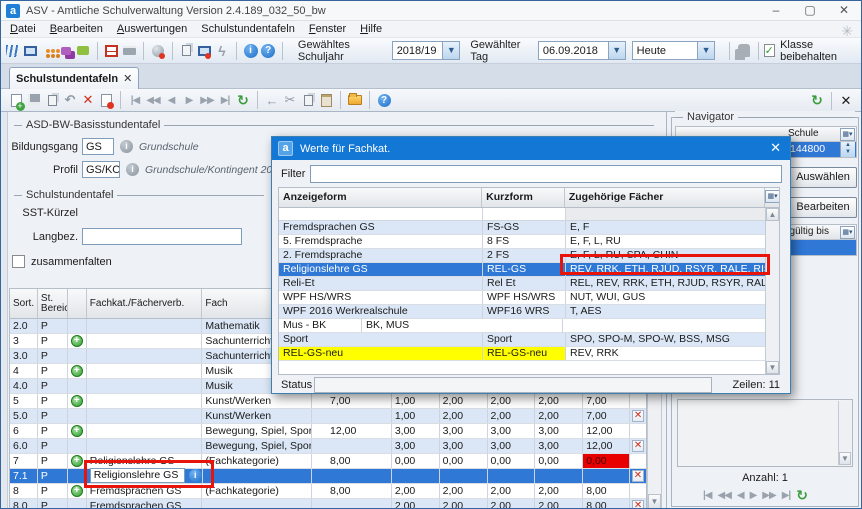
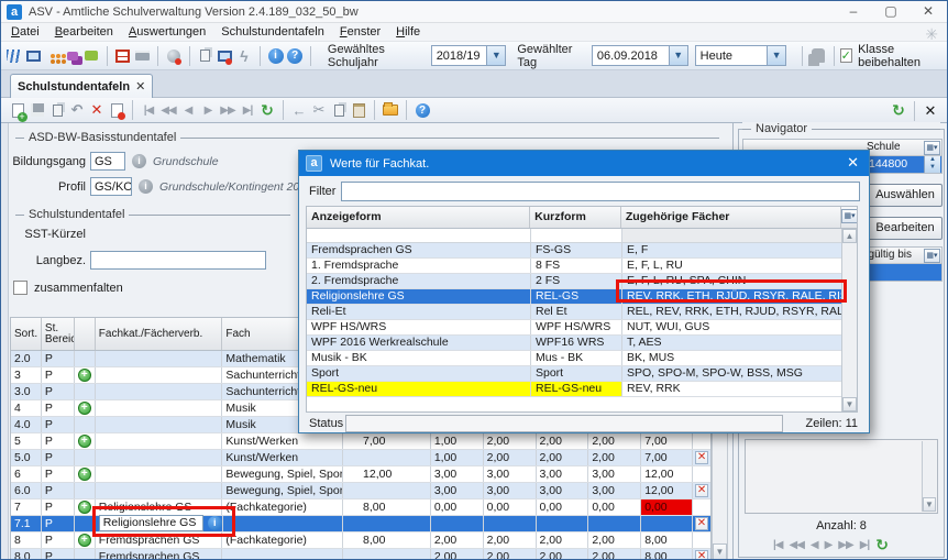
  a
  ASV - Amtliche Schulverwaltung Version 2.4.189_032_50_bw
  –
  ▢
  ✕
  Datei
  Bearbeiten
  Auswertungen
  Schulstundentafeln
  Fenster
  Hilfe
  ✳
  ϟ
  i
  ?
  Gewähltes Schuljahr
  2018/19
  ▼
  Gewählter Tag
  06.09.2018
  ▼
  Heute
  ▼
  ✓
  Klasse beibehalten
  Schulstundentafeln
  ✕
  ↶
  ✕
  |◀
  ◀◀
  ◀
  ▶
  ▶▶
  ▶|
  ↻
  ←
  ✂
  ?
  ↻
  ✕
  ASD-BW-Basisstundentafel
  Bildungsgang
  GS
  i
  Grundschule
  Profil
  GS/KO
  i
  Grundschule/Kontingent 20
  Schulstundentafel
  SST-Kürzel
  Langbez.
  zusammenfalten
  Sort.
  St. Bereic
  Fachkat./Fächerverb.
  Fach
  2.0
  P
  Mathematik
  3
  P
  +
  Sachunterrich
  3.0
  P
  Sachunterrich
  4
  P
  +
  Musik
  4.0
  P
  Musik
  5
  P
  +
  Kunst/Werken
  7,00
  1,00
  2,00
  2,00
  2,00
  7,00
  5.0
  P
  Kunst/Werken
  1,00
  2,00
  2,00
  2,00
  7,00
  ✕
  6
  P
  +
  Bewegung, Spiel, Spor
  12,00
  3,00
  3,00
  3,00
  3,00
  12,00
  6.0
  P
  Bewegung, Spiel, Spor
  3,00
  3,00
  3,00
  3,00
  12,00
  ✕
  7
  P
  +
  Religionslehre GS
  (Fachkategorie)
  8,00
  0,00
  0,00
  0,00
  0,00
  0,00
  7.1
  P
  Religionslehre GS i
  ✕
  8
  P
  +
  Fremdsprachen GS
  (Fachkategorie)
  8,00
  2,00
  2,00
  2,00
  2,00
  8,00
  8.0
  P
  Fremdsprachen GS
  2,00
  2,00
  2,00
  2,00
  8,00
  ✕
  ▼
  Navigator
  Schule
  144800
  Auswählen
  Bearbeiten
  gültig bis
  ▼
- Anzahl: 1
+ Anzahl: 8
  |◀
  ◀◀
  ◀
  ▶
  ▶▶
  ▶|
  ↻
  a
  Werte für Fachkat.
  ✕
  Filter
  Anzeigeform
  Kurzform
  Zugehörige Fächer
  Fremdsprachen GS
  FS-GS
  E, F
- 5. Fremdsprache
+ 1. Fremdsprache
  8 FS
  E, F, L, RU
  2. Fremdsprache
  2 FS
  E, F, L, RU, SPA, CHIN
  Religionslehre GS
  REL-GS
  REV, RRK, ETH, RJÜD, RSYR, RALE, RI
  Reli-Et
  Rel Et
  WPF HS/WRS
  WPF HS/WRS
  NUT, WUI, GUS
  WPF 2016 Werkrealschule
  WPF16 WRS
  T, AES
+ Musik - BK
  Mus - BK
  BK, MUS
  Sport
  Sport
  SPO, SPO-M, SPO-W, BSS, MSG
  REL-GS-neu
  REL-GS-neu
  REV, RRK
  ▲
  ▼
  Status
  Zeilen: 11
